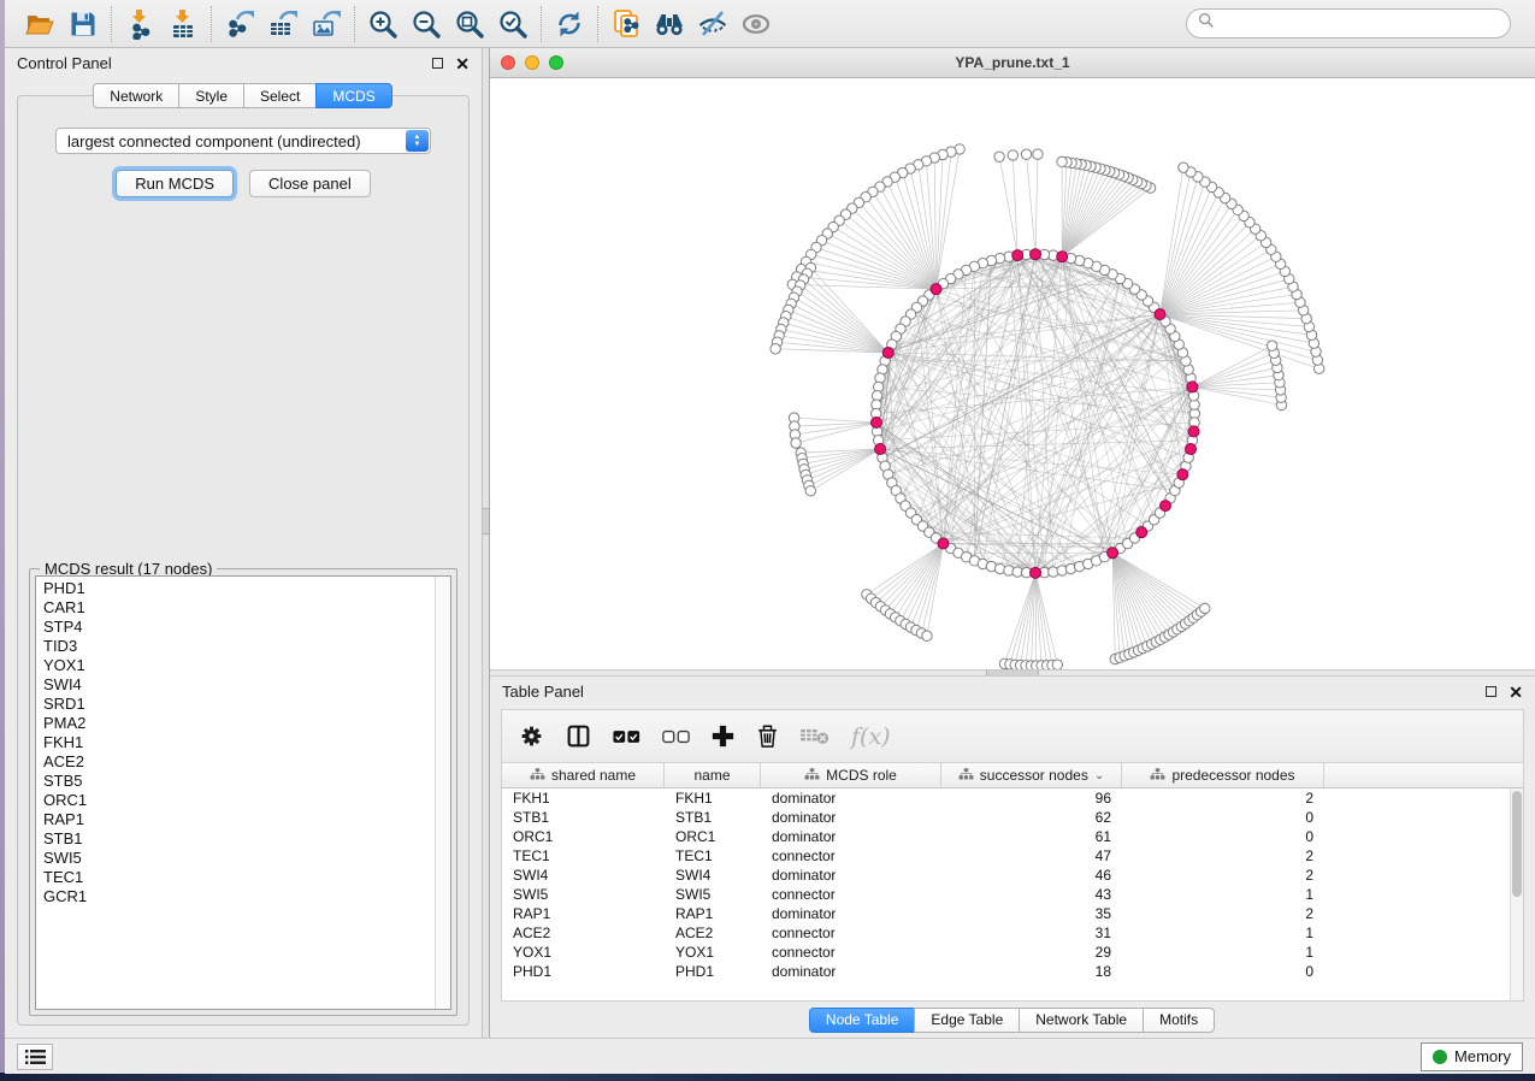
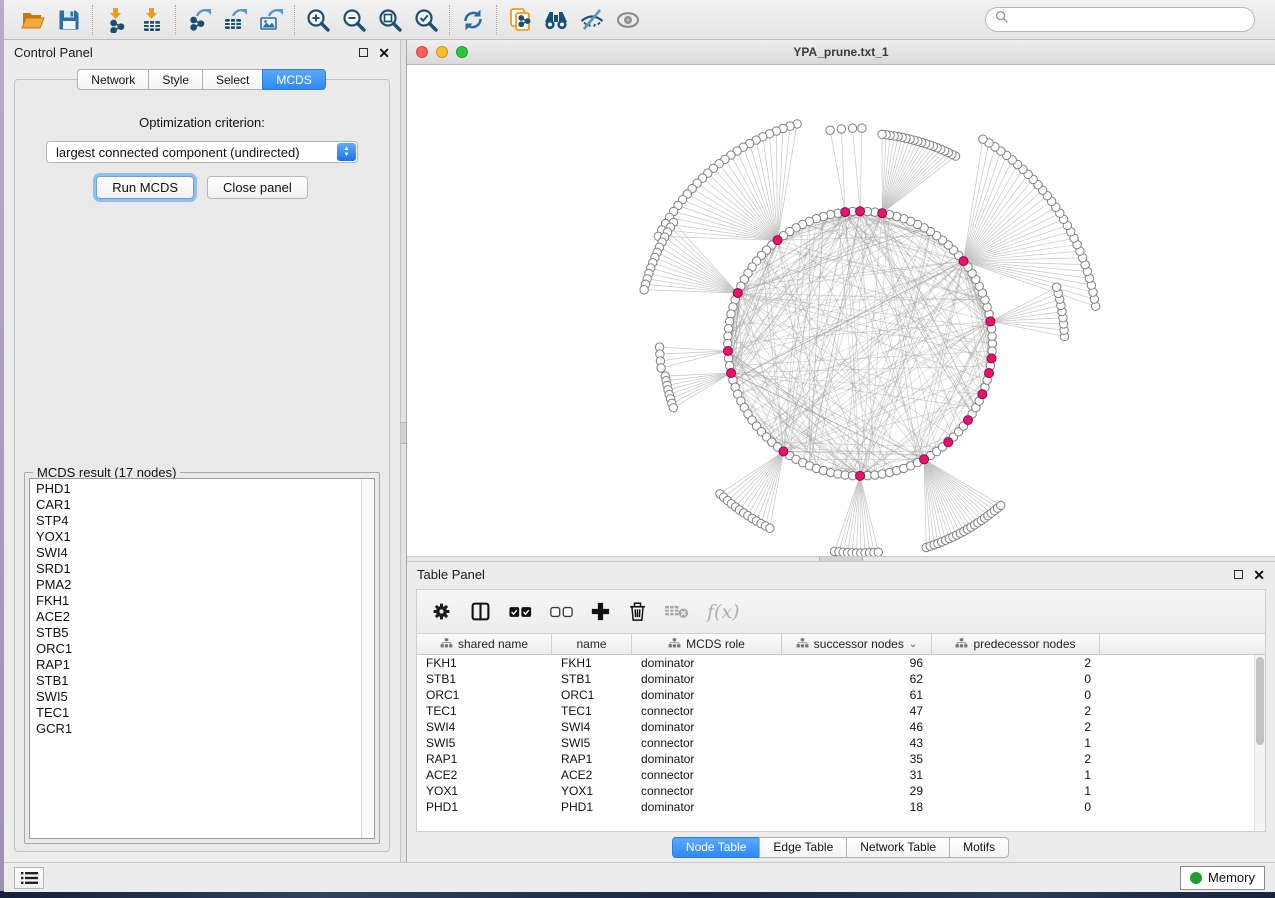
  Control Panel
  ✕
  Network
  Style
  Select
  MCDS
+ Optimization criterion:
  largest connected component (undirected)
  Run MCDS
  Close panel
  MCDS result (17 nodes)
  PHD1
  CAR1
  STP4
- TID3
  YOX1
  SWI4
  SRD1
  PMA2
  FKH1
  ACE2
  STB5
  ORC1
  RAP1
  STB1
  SWI5
  TEC1
  GCR1
  YPA_prune.txt_1
  Table Panel
  ✕
  f(x)
  shared name
  name
  MCDS role
  successor nodes
  ⌄
  predecessor nodes
  FKH1
  FKH1
  dominator
  96
  2
  STB1
  STB1
  dominator
  62
  0
  ORC1
  ORC1
  dominator
  61
  0
  TEC1
  TEC1
  connector
  47
  2
  SWI4
  SWI4
  dominator
  46
  2
  SWI5
  SWI5
  connector
  43
  1
  RAP1
  RAP1
  dominator
  35
  2
  ACE2
  ACE2
  connector
  31
  1
  YOX1
  YOX1
  connector
  29
  1
  PHD1
  PHD1
  dominator
  18
  0
  Node Table
  Edge Table
  Network Table
  Motifs
  Memory
